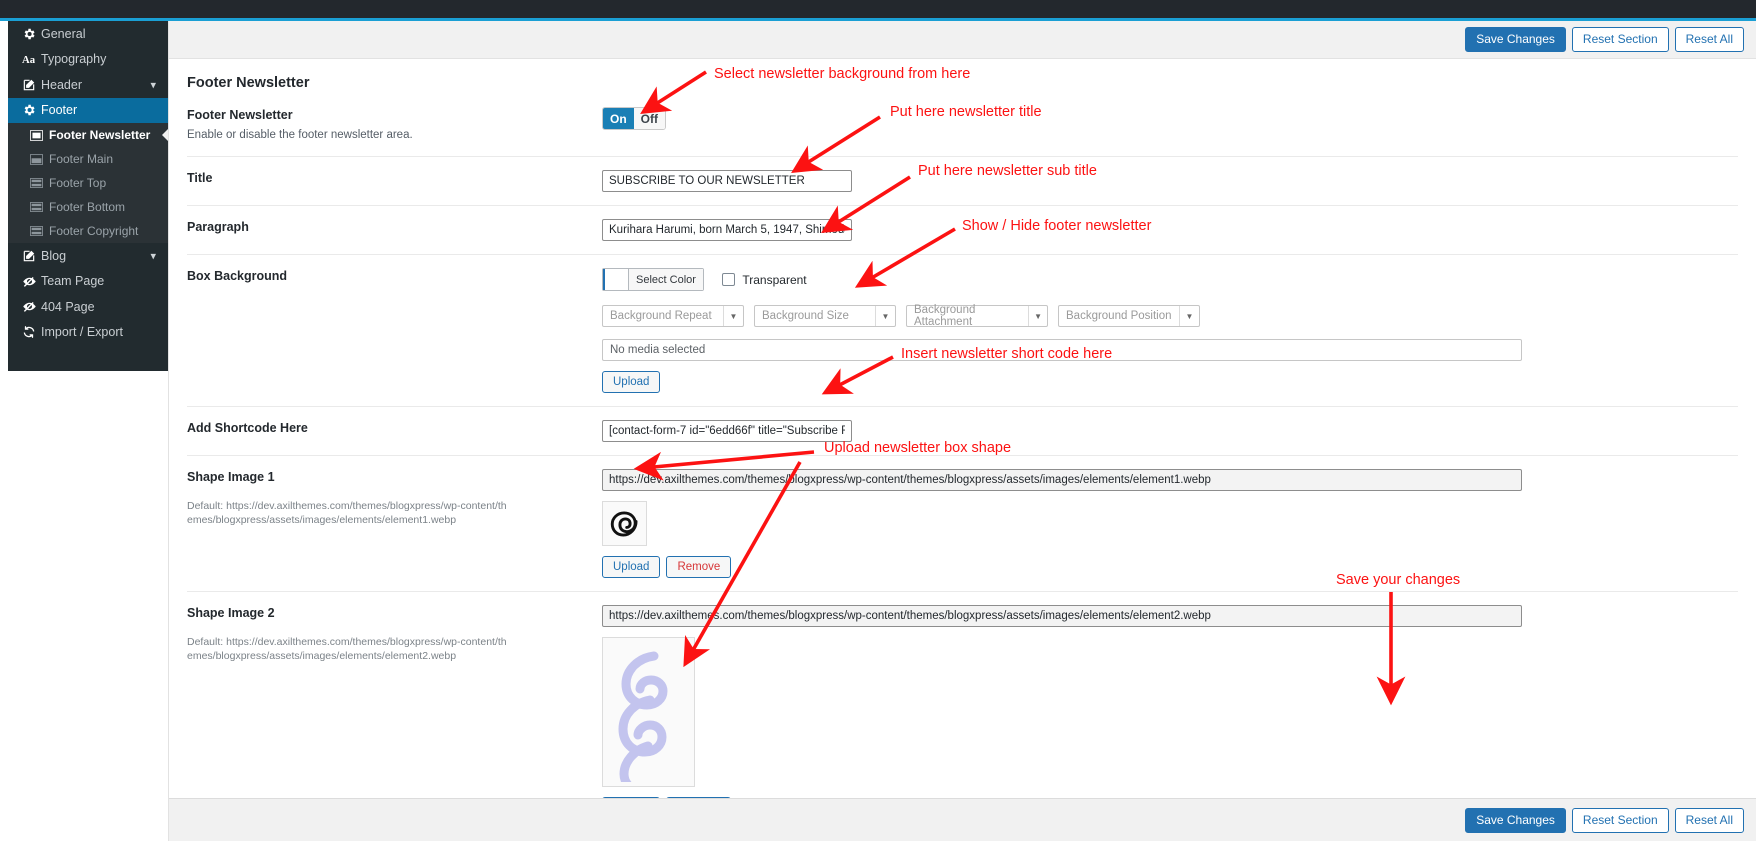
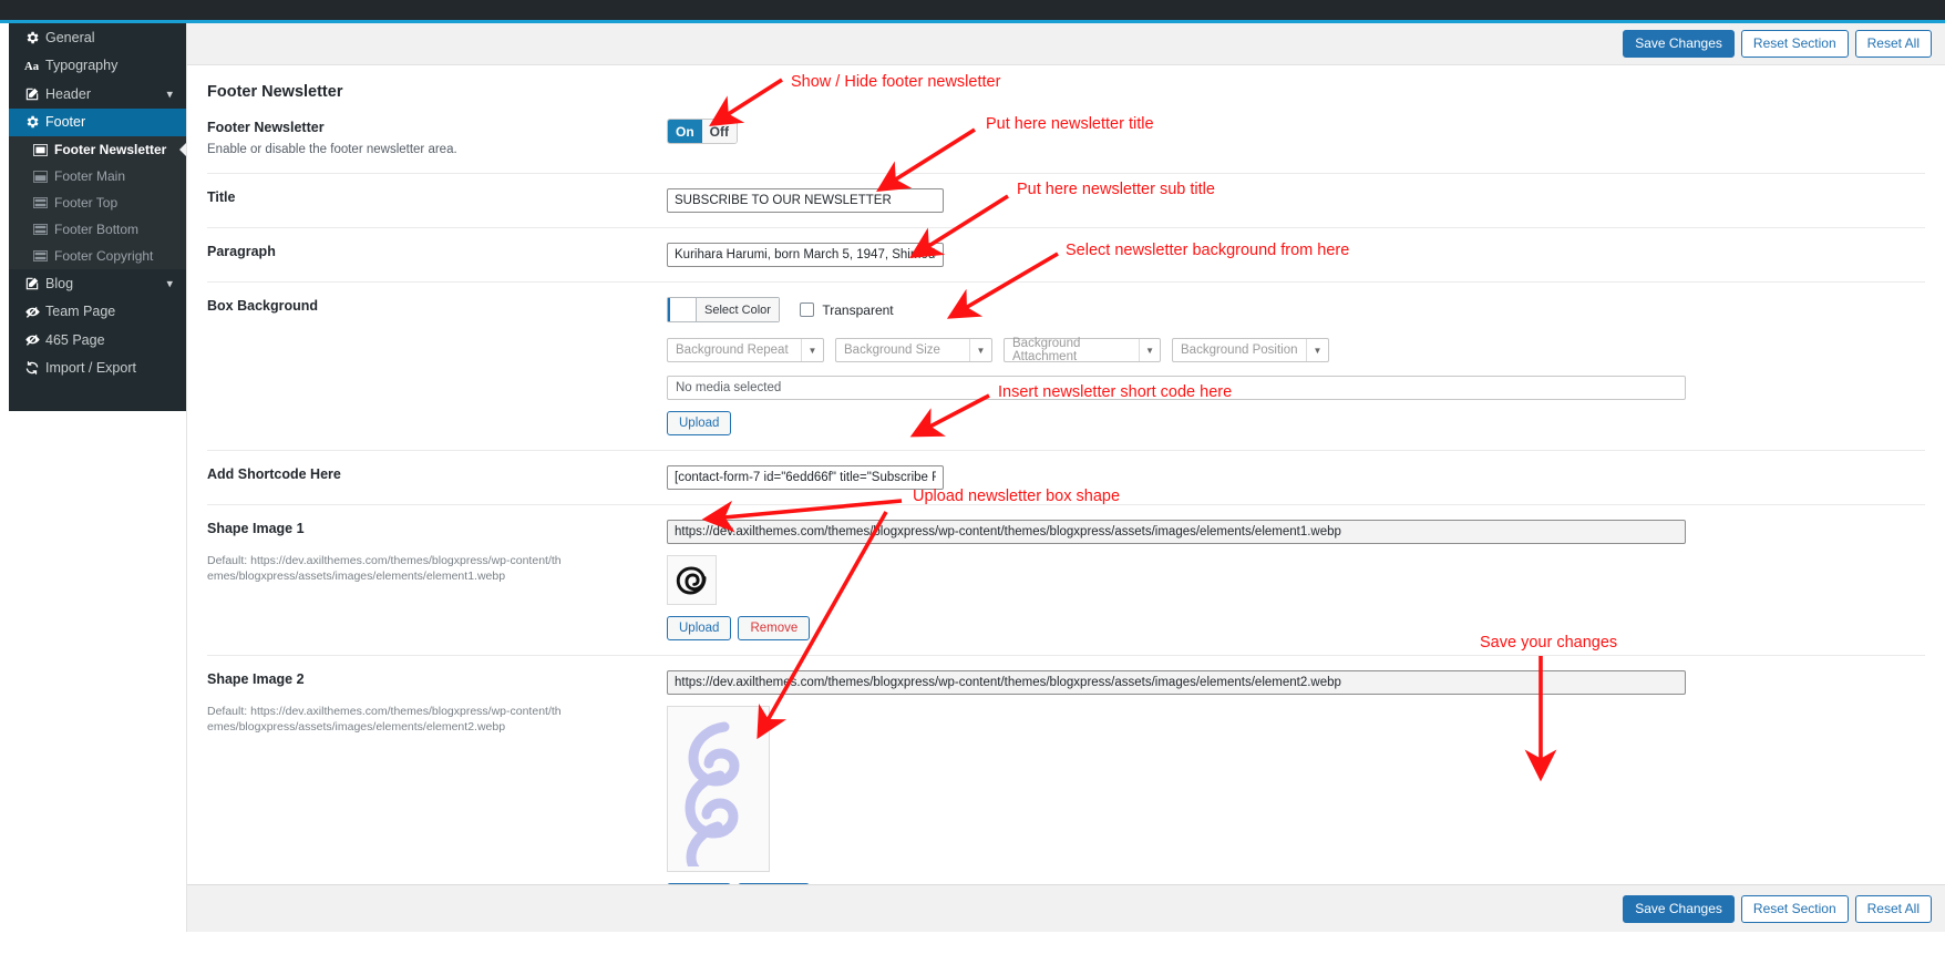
  General
  Aa
  Typography
  Header
  ▾
  Footer
  Footer Newsletter
  Footer Main
  Footer Top
  Footer Bottom
  Footer Copyright
  Blog
  ▾
  Team Page
- 404 Page
+ 465 Page
  Import / Export
  Save Changes
  Reset Section
  Reset All
  Footer Newsletter
  Footer Newsletter
  Enable or disable the footer newsletter area.
  On
  Off
  Title
  SUBSCRIBE TO OUR NEWSLETTER
  Paragraph
  Kurihara Harumi, born March 5, 1947, Shimod
  Box Background
  Select Color
  Transparent
  Background Repeat
  ▼
  Background Size
  ▼
  Background Attachment
  ▼
  Background Position
  ▼
  No media selected
  Upload
  Add Shortcode Here
  [contact-form-7 id="6edd66f" title="Subscribe F
  Shape Image 1
  Default: https://dev.axilthemes.com/themes/blogxpress/wp-content/themes/blogxpress/assets/images/elements/element1.webp
  https://dev.axilthemes.com/themes/logxpress/wp-content/themes/blogxpress/assets/images/elements/element1.webp
  Upload
  Remove
  Shape Image 2
  Default: https://dev.axilthemes.com/themes/blogxpress/wp-content/themes/blogxpress/assets/images/elements/element2.webp
  https://dev.axilthems.com/themes/blogxpress/wp-content/themes/blogxpress/assets/images/elements/element2.webp
  Save Changes
  Reset Section
  Reset All
- Select newsletter background from here
+ Show / Hide footer newsletter
  Put here newsletter title
  Put here newsletter sub title
- Show / Hide footer newsletter
+ Select newsletter background from here
  Insert newsletter short code here
  Upload newsletter box shape
  Save your changes
